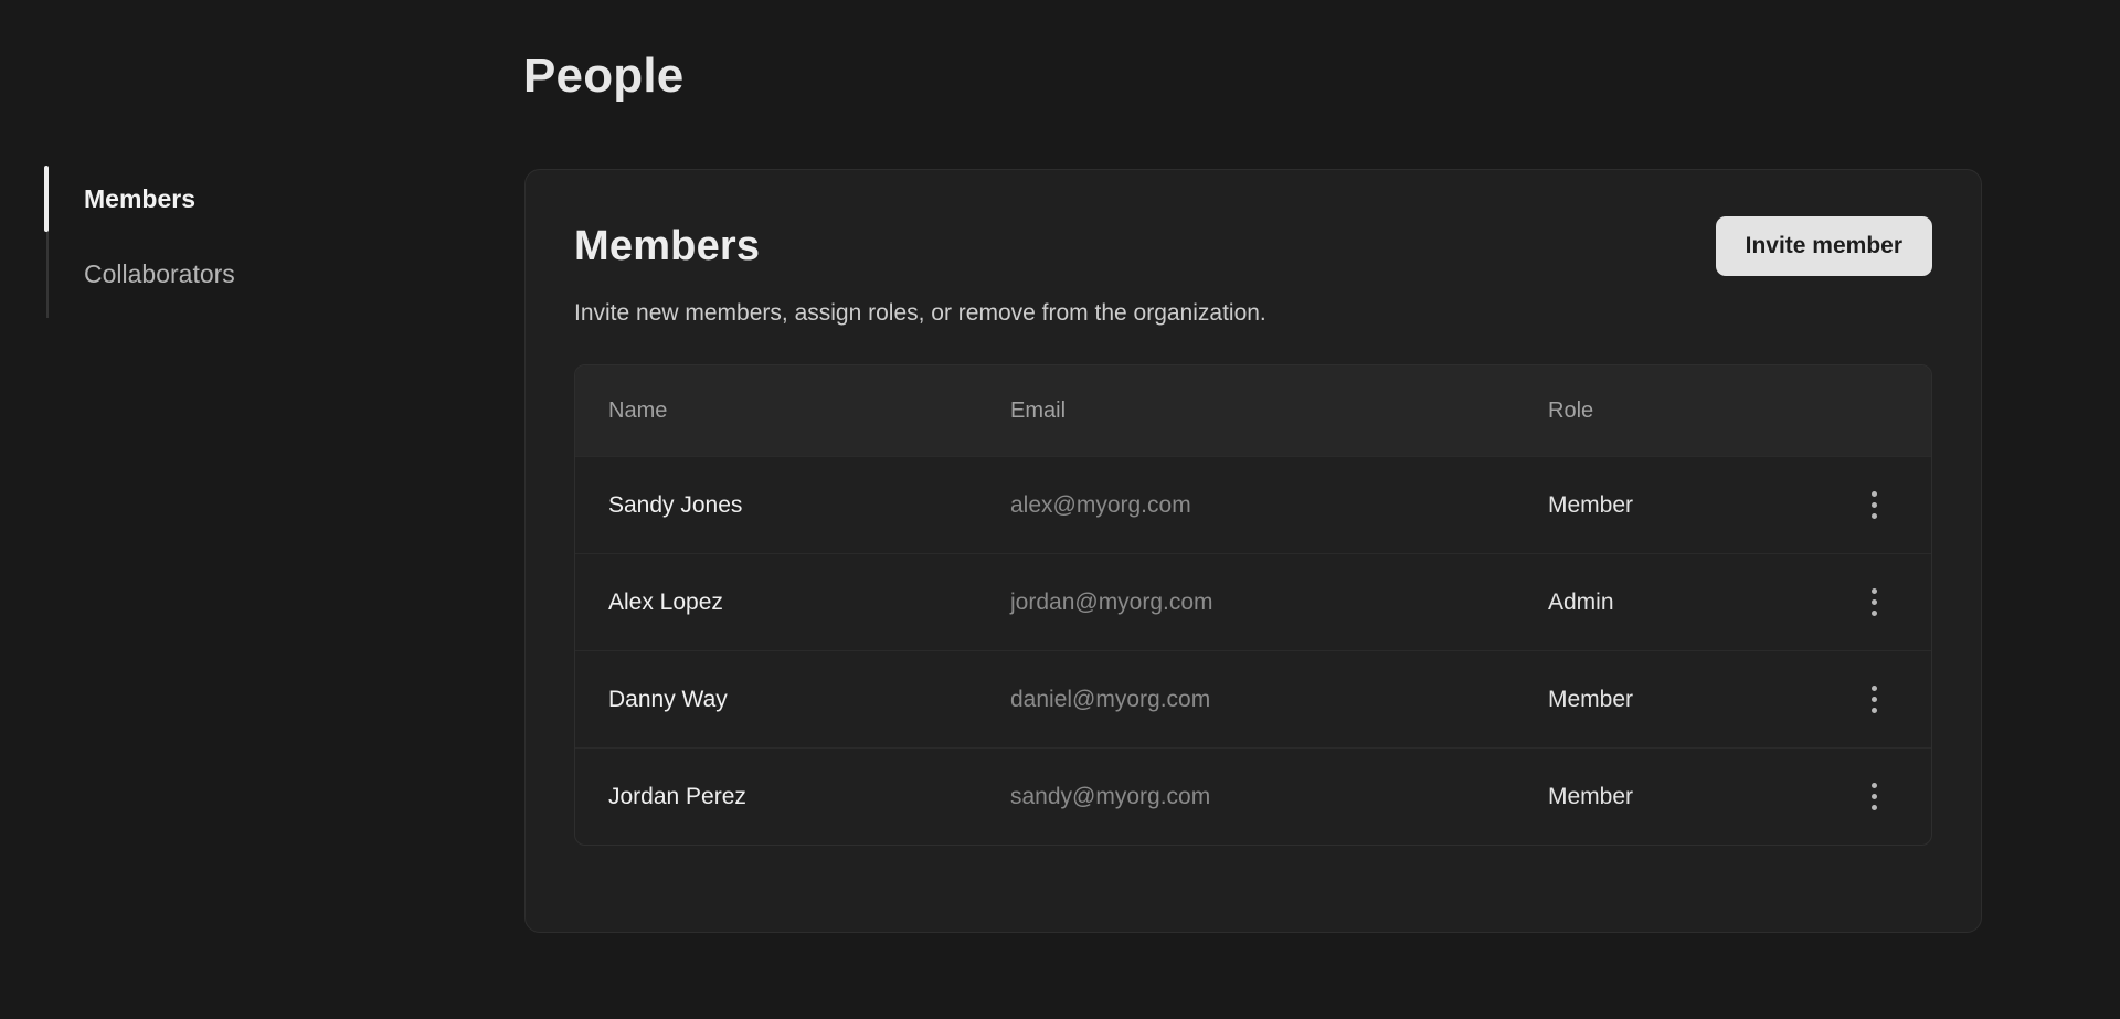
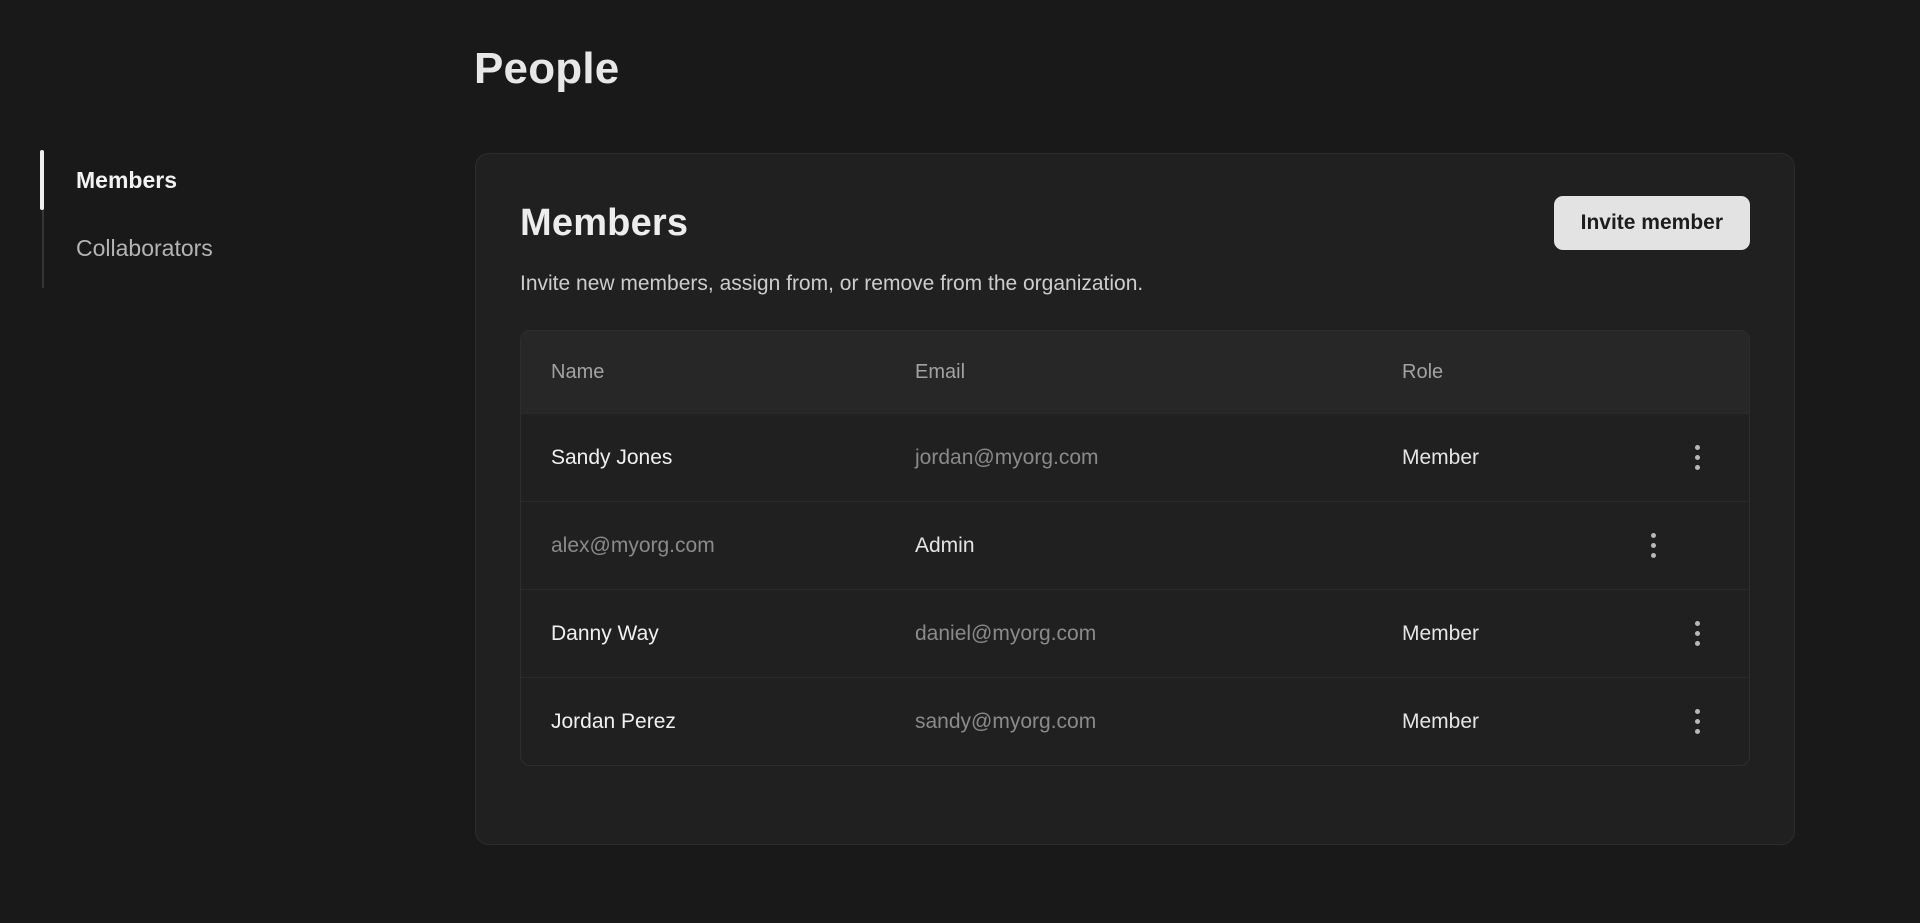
  People
  Members
  Collaborators
  Members
  Invite member
- Invite new members, assign roles, or remove from the organization.
+ Invite new members, assign from, or remove from the organization.
  Name
  Email
  Role
  Sandy Jones
- alex@myorg.com
+ jordan@myorg.com
  Member
- Alex Lopez
- jordan@myorg.com
+ alex@myorg.com
  Admin
  Danny Way
  daniel@myorg.com
  Member
  Jordan Perez
  sandy@myorg.com
  Member
